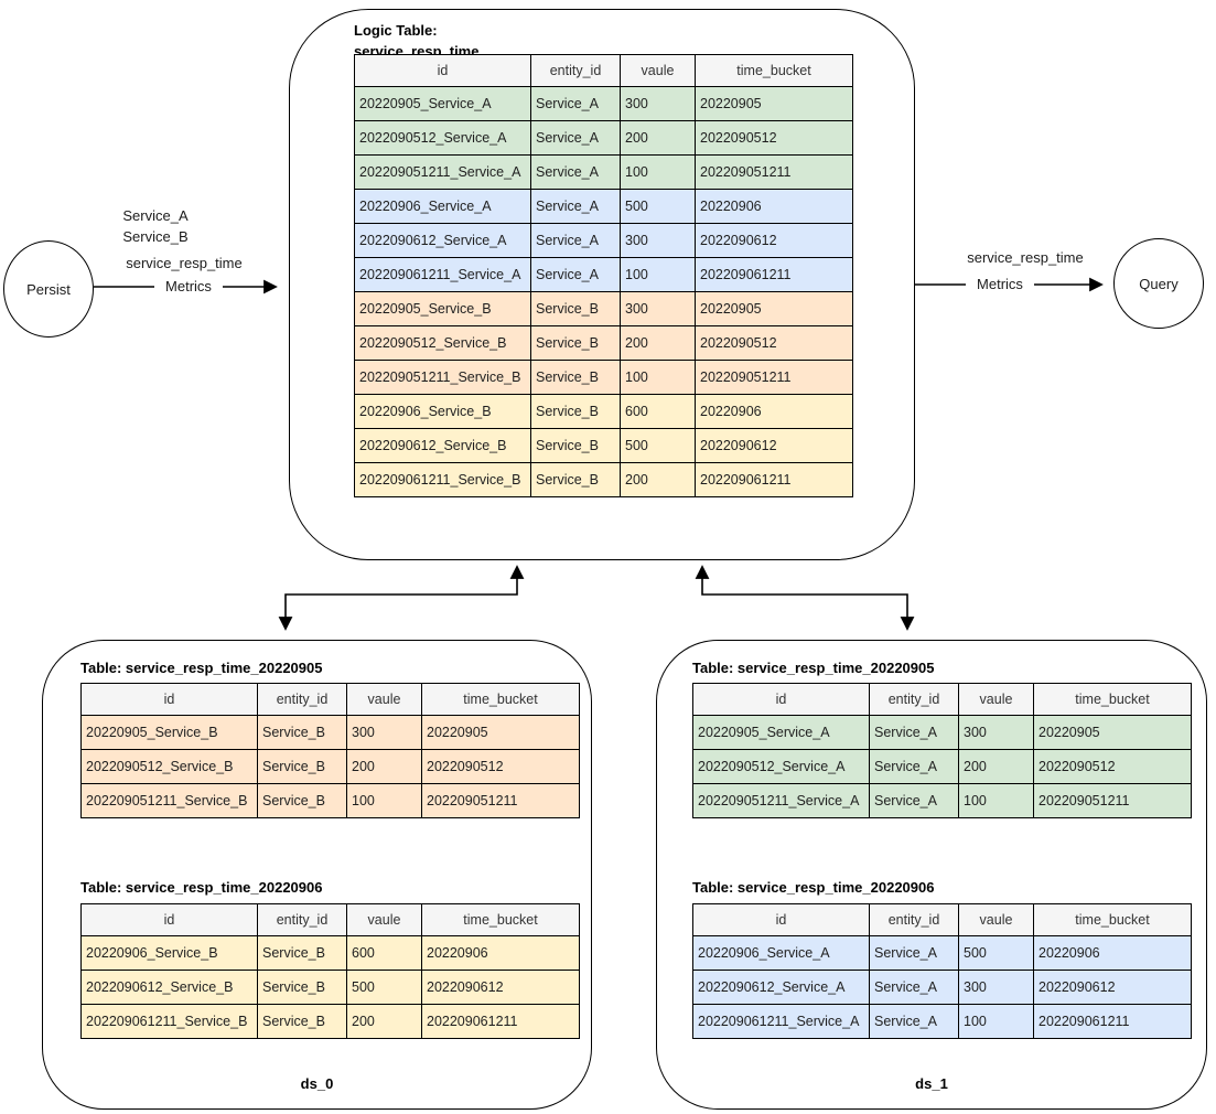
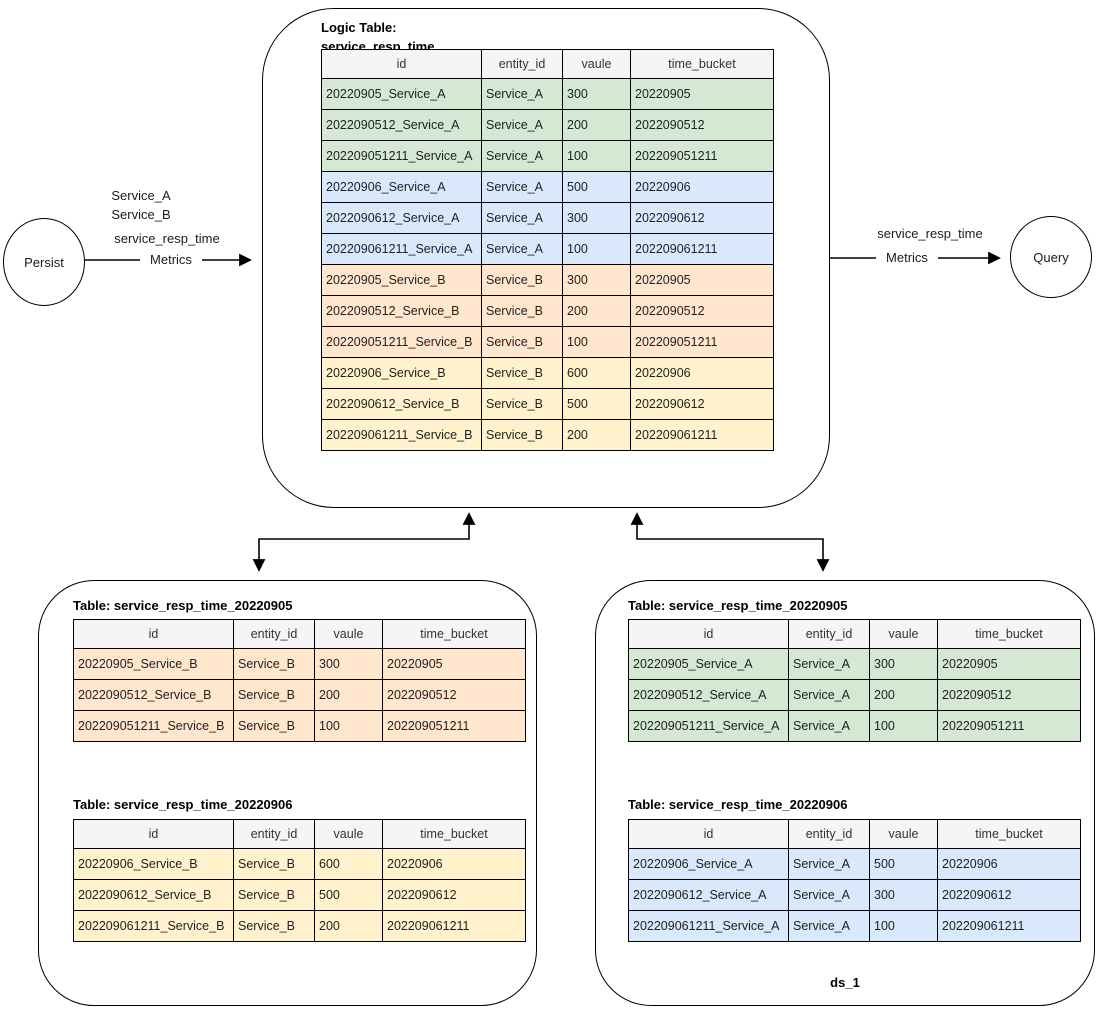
  Persist
  Query
  Service_A
  Service_B
  service_resp_time
  Metrics
  service_resp_time
  Metrics
  Logic Table:
  service_resp_time
  id	entity_id	vaule	time_bucket
  20220905_Service_A	Service_A	300	20220905
  2022090512_Service_A	Service_A	200	2022090512
  202209051211_Service_A	Service_A	100	202209051211
  20220906_Service_A	Service_A	500	20220906
  2022090612_Service_A	Service_A	300	2022090612
  202209061211_Service_A	Service_A	100	202209061211
  20220905_Service_B	Service_B	300	20220905
  2022090512_Service_B	Service_B	200	2022090512
  202209051211_Service_B	Service_B	100	202209051211
  20220906_Service_B	Service_B	600	20220906
  2022090612_Service_B	Service_B	500	2022090612
  202209061211_Service_B	Service_B	200	202209061211
  Table: service_resp_time_20220905
  id	entity_id	vaule	time_bucket
  20220905_Service_B	Service_B	300	20220905
  2022090512_Service_B	Service_B	200	2022090512
  202209051211_Service_B	Service_B	100	202209051211
  Table: service_resp_time_20220906
  id	entity_id	vaule	time_bucket
  20220906_Service_B	Service_B	600	20220906
  2022090612_Service_B	Service_B	500	2022090612
  202209061211_Service_B	Service_B	200	202209061211
- ds_0
  Table: service_resp_time_20220905
  id	entity_id	vaule	time_bucket
  20220905_Service_A	Service_A	300	20220905
  2022090512_Service_A	Service_A	200	2022090512
  202209051211_Service_A	Service_A	100	202209051211
  Table: service_resp_time_20220906
  id	entity_id	vaule	time_bucket
  20220906_Service_A	Service_A	500	20220906
  2022090612_Service_A	Service_A	300	2022090612
  202209061211_Service_A	Service_A	100	202209061211
  ds_1
